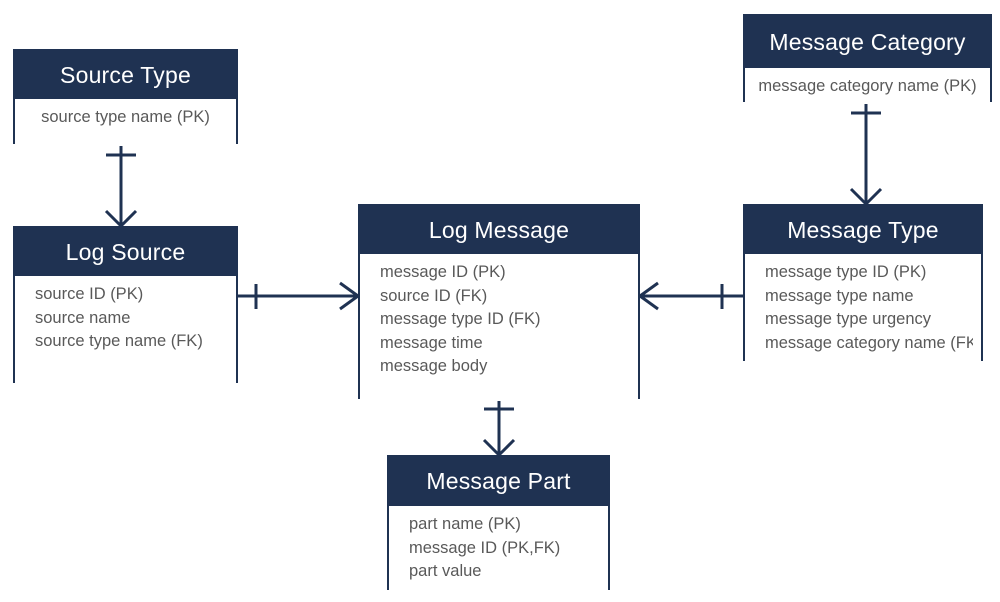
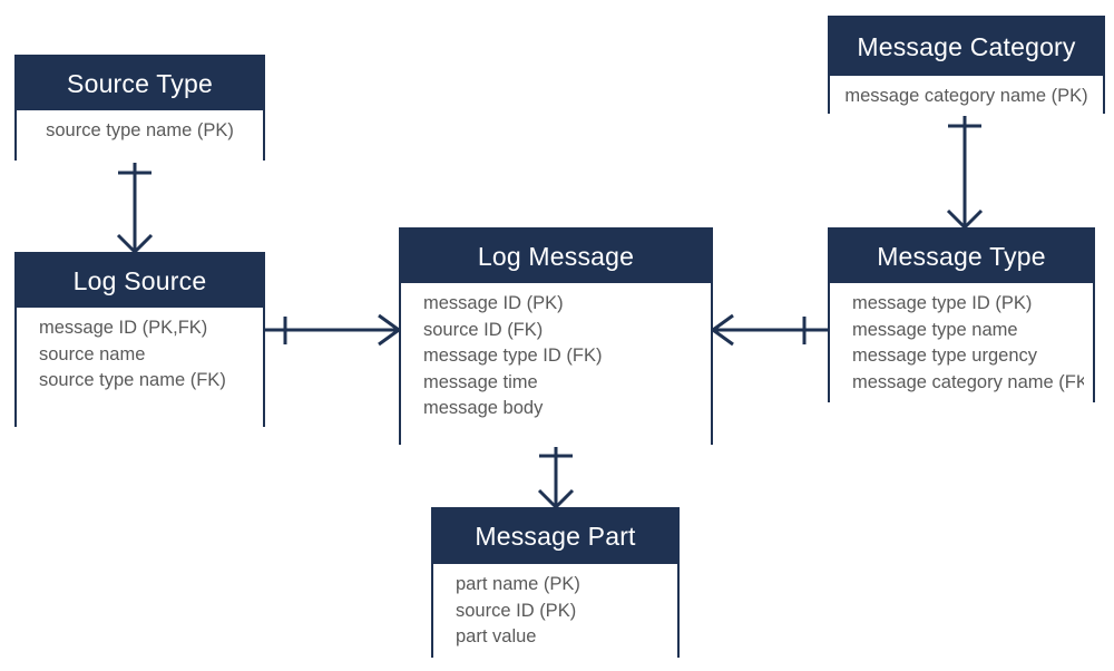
  Source Type
  source type name (PK)
  Log Source
- source ID (PK)
+ message ID (PK,FK)
  source name
  source type name (FK)
  Log Message
  message ID (PK)
  source ID (FK)
  message type ID (FK)
  message time
  message body
  Message Category
  message category name (PK)
  Message Type
  message type ID (PK)
  message type name
  message type urgency
  message category name (FK
  Message Part
  part name (PK)
- message ID (PK,FK)
+ source ID (PK)
  part value
